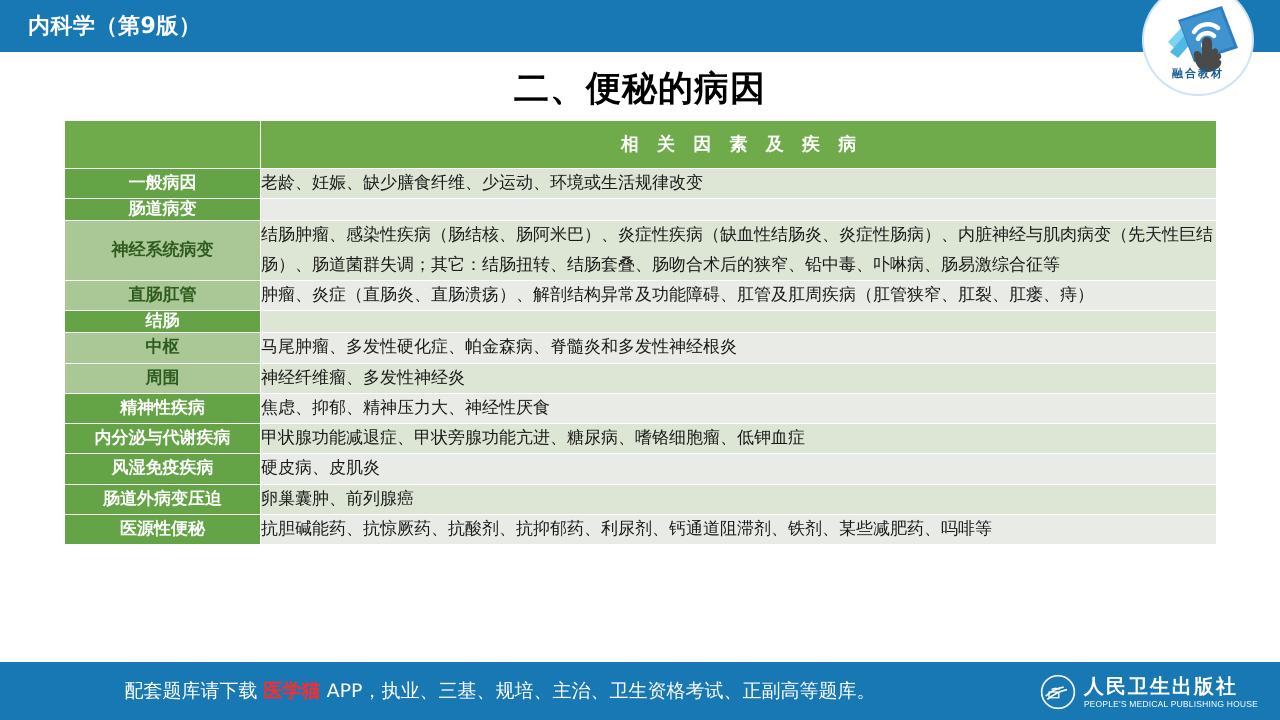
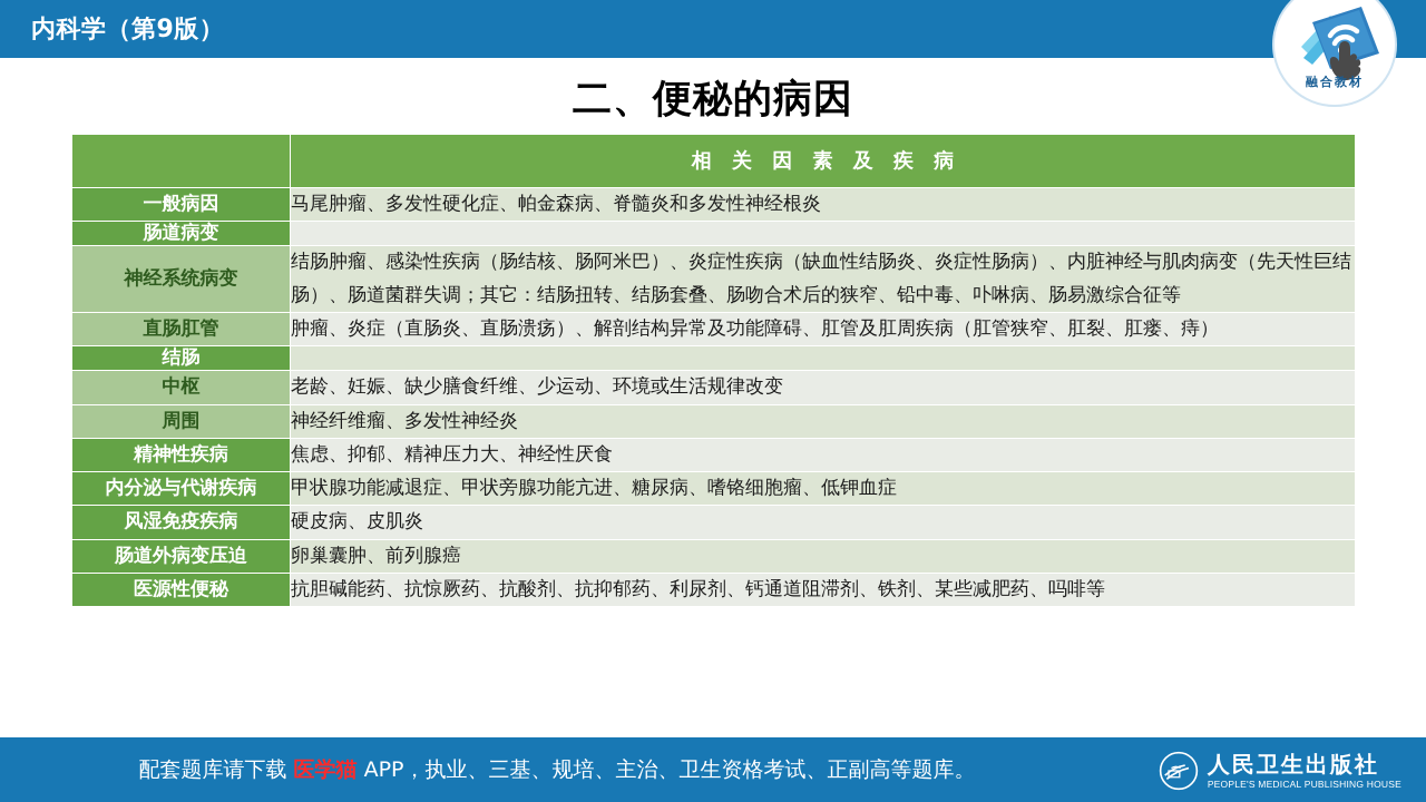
  内科学（第9版）
  融合教材
  二、便秘的病因
  	相 关 因 素 及 疾 病
- 一般病因	老龄、妊娠、缺少膳食纤维、少运动、环境或生活规律改变
+ 一般病因	马尾肿瘤、多发性硬化症、帕金森病、脊髓炎和多发性神经根炎
  肠道病变
  神经系统病变	结肠肿瘤、感染性疾病（肠结核、肠阿米巴）、炎症性疾病（缺血性结肠炎、炎症性肠病）、内脏神经与肌肉病变（先天性巨结肠）、肠道菌群失调；其它：结肠扭转、结肠套叠、肠吻合术后的狭窄、铅中毒、卟啉病、肠易激综合征等
  直肠肛管	肿瘤、炎症（直肠炎、直肠溃疡）、解剖结构异常及功能障碍、肛管及肛周疾病（肛管狭窄、肛裂、肛瘘、痔）
  结肠
- 中枢	马尾肿瘤、多发性硬化症、帕金森病、脊髓炎和多发性神经根炎
+ 中枢	老龄、妊娠、缺少膳食纤维、少运动、环境或生活规律改变
  周围	神经纤维瘤、多发性神经炎
  精神性疾病	焦虑、抑郁、精神压力大、神经性厌食
  内分泌与代谢疾病	甲状腺功能减退症、甲状旁腺功能亢进、糖尿病、嗜铬细胞瘤、低钾血症
  风湿免疫疾病	硬皮病、皮肌炎
  肠道外病变压迫	卵巢囊肿、前列腺癌
  医源性便秘	抗胆碱能药、抗惊厥药、抗酸剂、抗抑郁药、利尿剂、钙通道阻滞剂、铁剂、某些减肥药、吗啡等
  配套题库请下载 医学猫 APP，执业、三基、规培、主治、卫生资格考试、正副高等题库。
  人民卫生出版社
  PEOPLE'S MEDICAL PUBLISHING HOUSE
